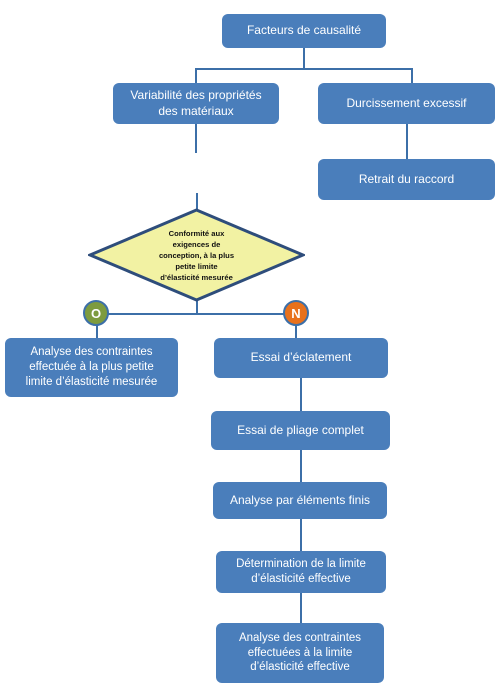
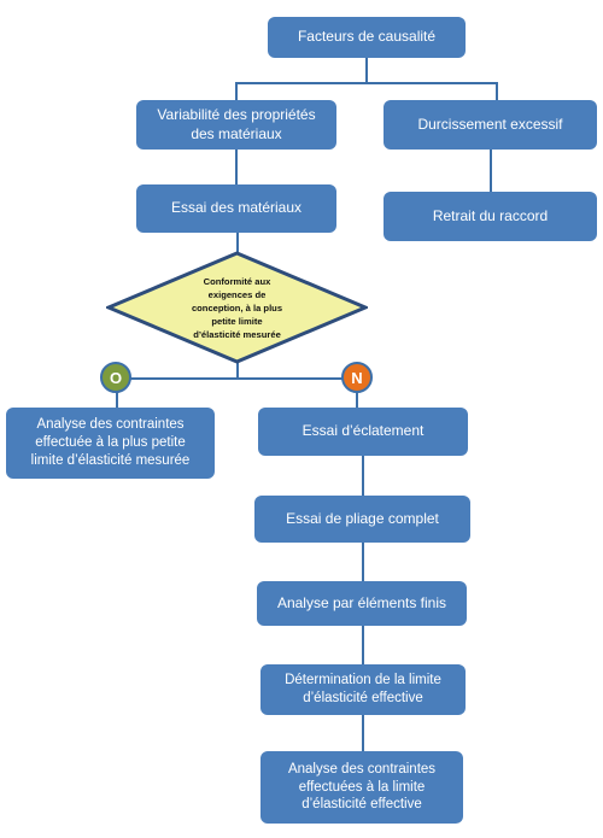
  Facteurs de causalité
  Variabilité des propriétés
  des matériaux
  Durcissement excessif
+ Essai des matériaux
  Retrait du raccord
  Conformité aux
  exigences de
  conception, à la plus
  petite limite
  d’élasticité mesurée
  O
  N
  Analyse des contraintes
  effectuée à la plus petite
  limite d’élasticité mesurée
  Essai d’éclatement
  Essai de pliage complet
  Analyse par éléments finis
  Détermination de la limite
  d’élasticité effective
  Analyse des contraintes
  effectuées à la limite
  d’élasticité effective
